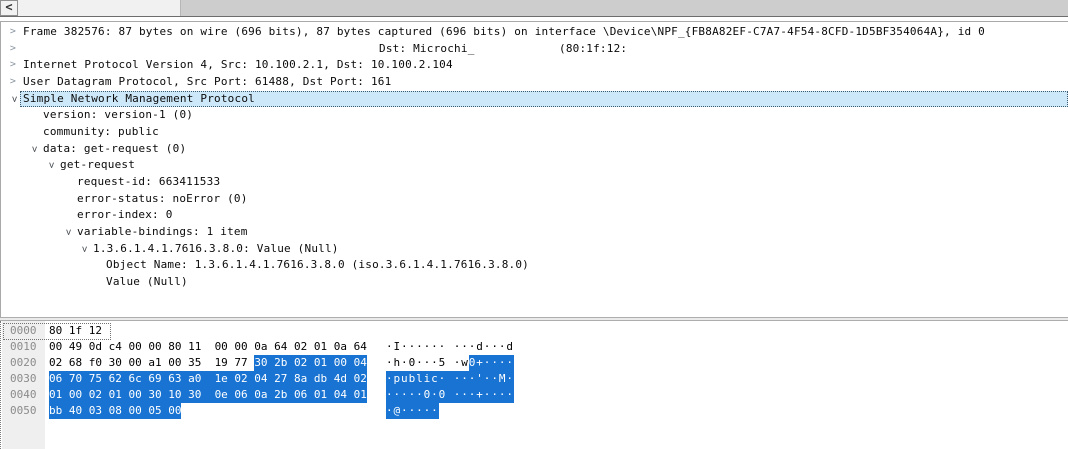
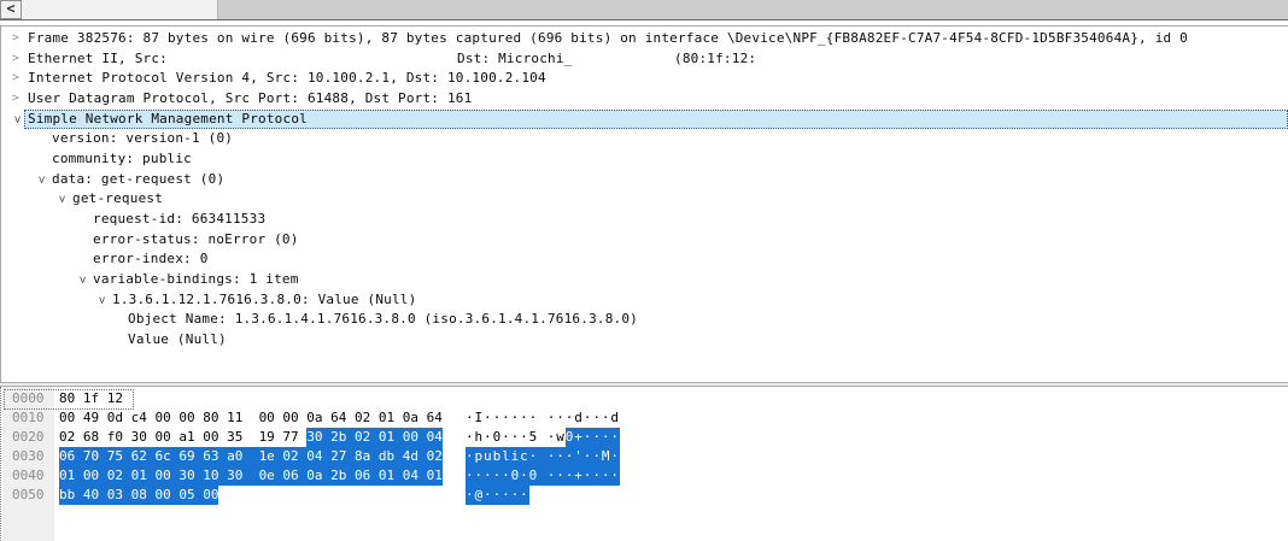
  <
  >
  Frame 382576: 87 bytes on wire (696 bits), 87 bytes captured (696 bits) on interface \Device\NPF_{FB8A82EF-C7A7-4F54-8CFD-1D5BF354064A}, id 0
  >
+ Ethernet II, Src:
  Dst: Microchi_
  (80:1f:12:
  >
  Internet Protocol Version 4, Src: 10.100.2.1, Dst: 10.100.2.104
  >
  User Datagram Protocol, Src Port: 61488, Dst Port: 161
  Simple Network Management Protocol
  version: version-1 (0)
  community: public
  data: get-request (0)
  get-request
  request-id: 663411533
  error-status: noError (0)
  error-index: 0
  variable-bindings: 1 item
- 1.3.6.1.4.1.7616.3.8.0: Value (Null)
+ 1.3.6.1.12.1.7616.3.8.0: Value (Null)
  Object Name: 1.3.6.1.4.1.7616.3.8.0 (iso.3.6.1.4.1.7616.3.8.0)
  Value (Null)
  0000
  80 1f 12
  0010
  00 49 0d c4 00 00 80 11 00 00 0a 64 02 01 0a 64
  ·I······ ···d···d
  0020
  02 68 f0 30 00 a1 00 35 19 77 30 2b 02 01 00 04
  ·h·0···5 ·w0+····
  0030
  06 70 75 62 6c 69 63 a0 1e 02 04 27 8a db 4d 02
  ·public· ···'··M·
  0040
  01 00 02 01 00 30 10 30 0e 06 0a 2b 06 01 04 01
  ·····0·0 ···+····
  0050
  bb 40 03 08 00 05 00
  ·@·····
